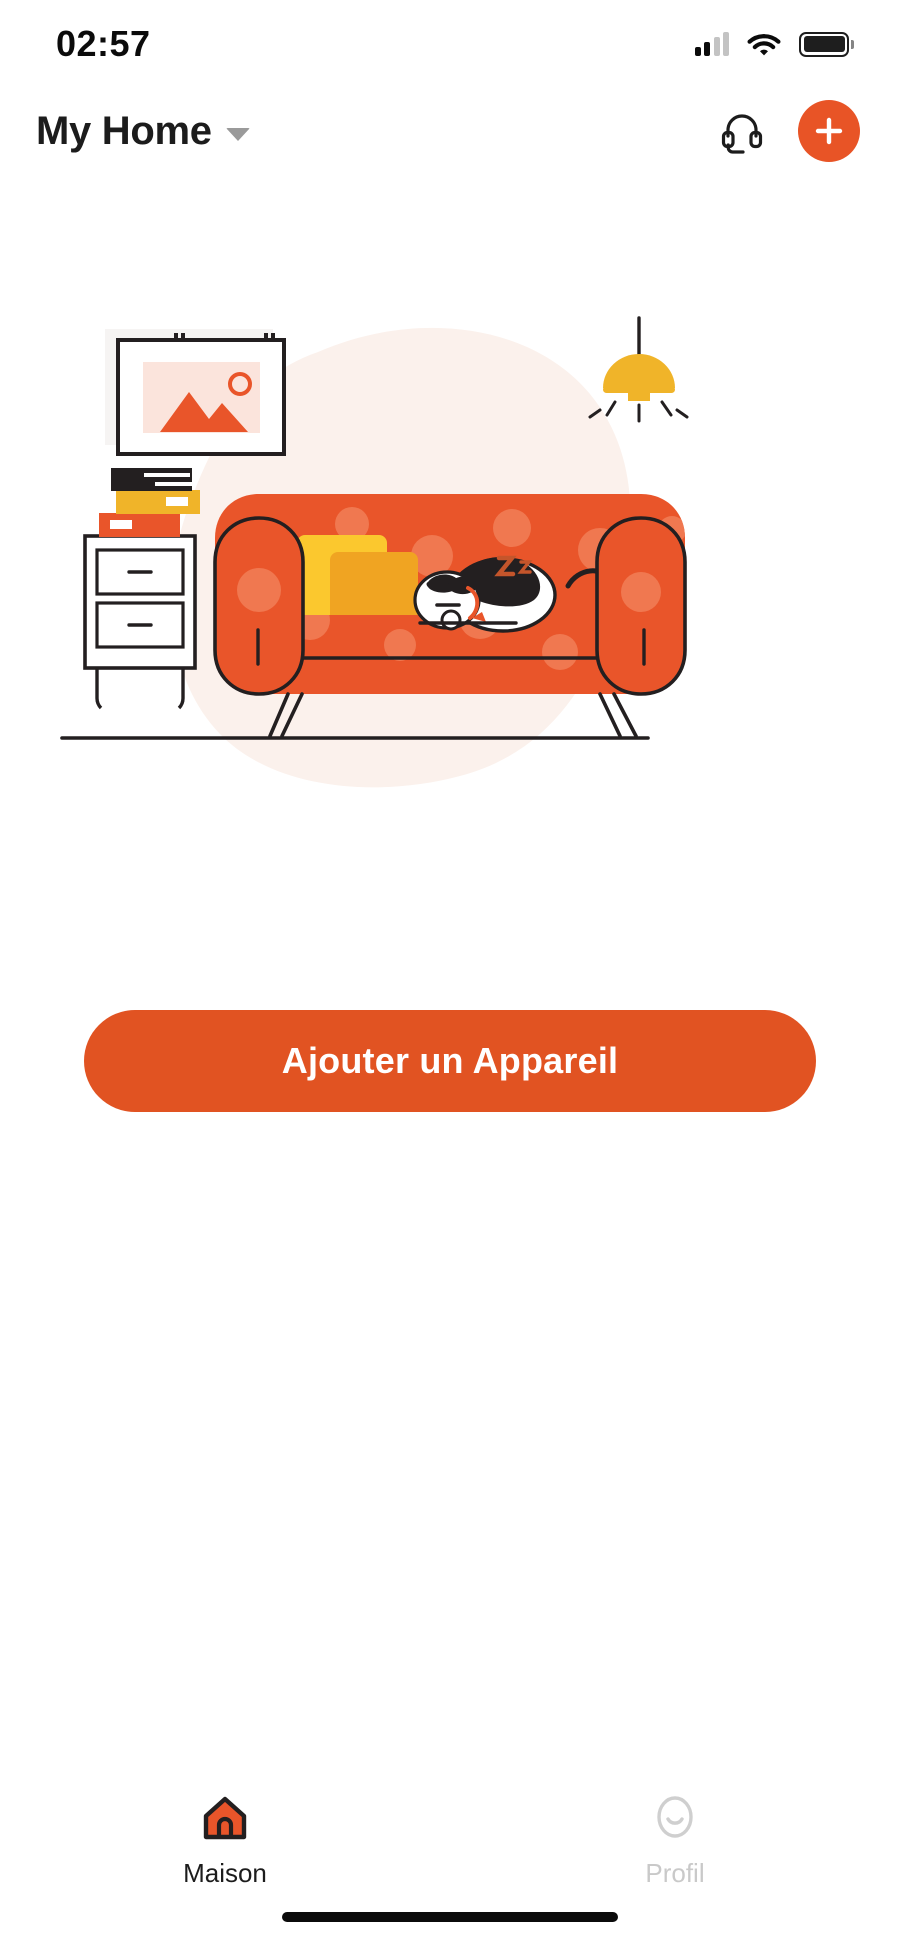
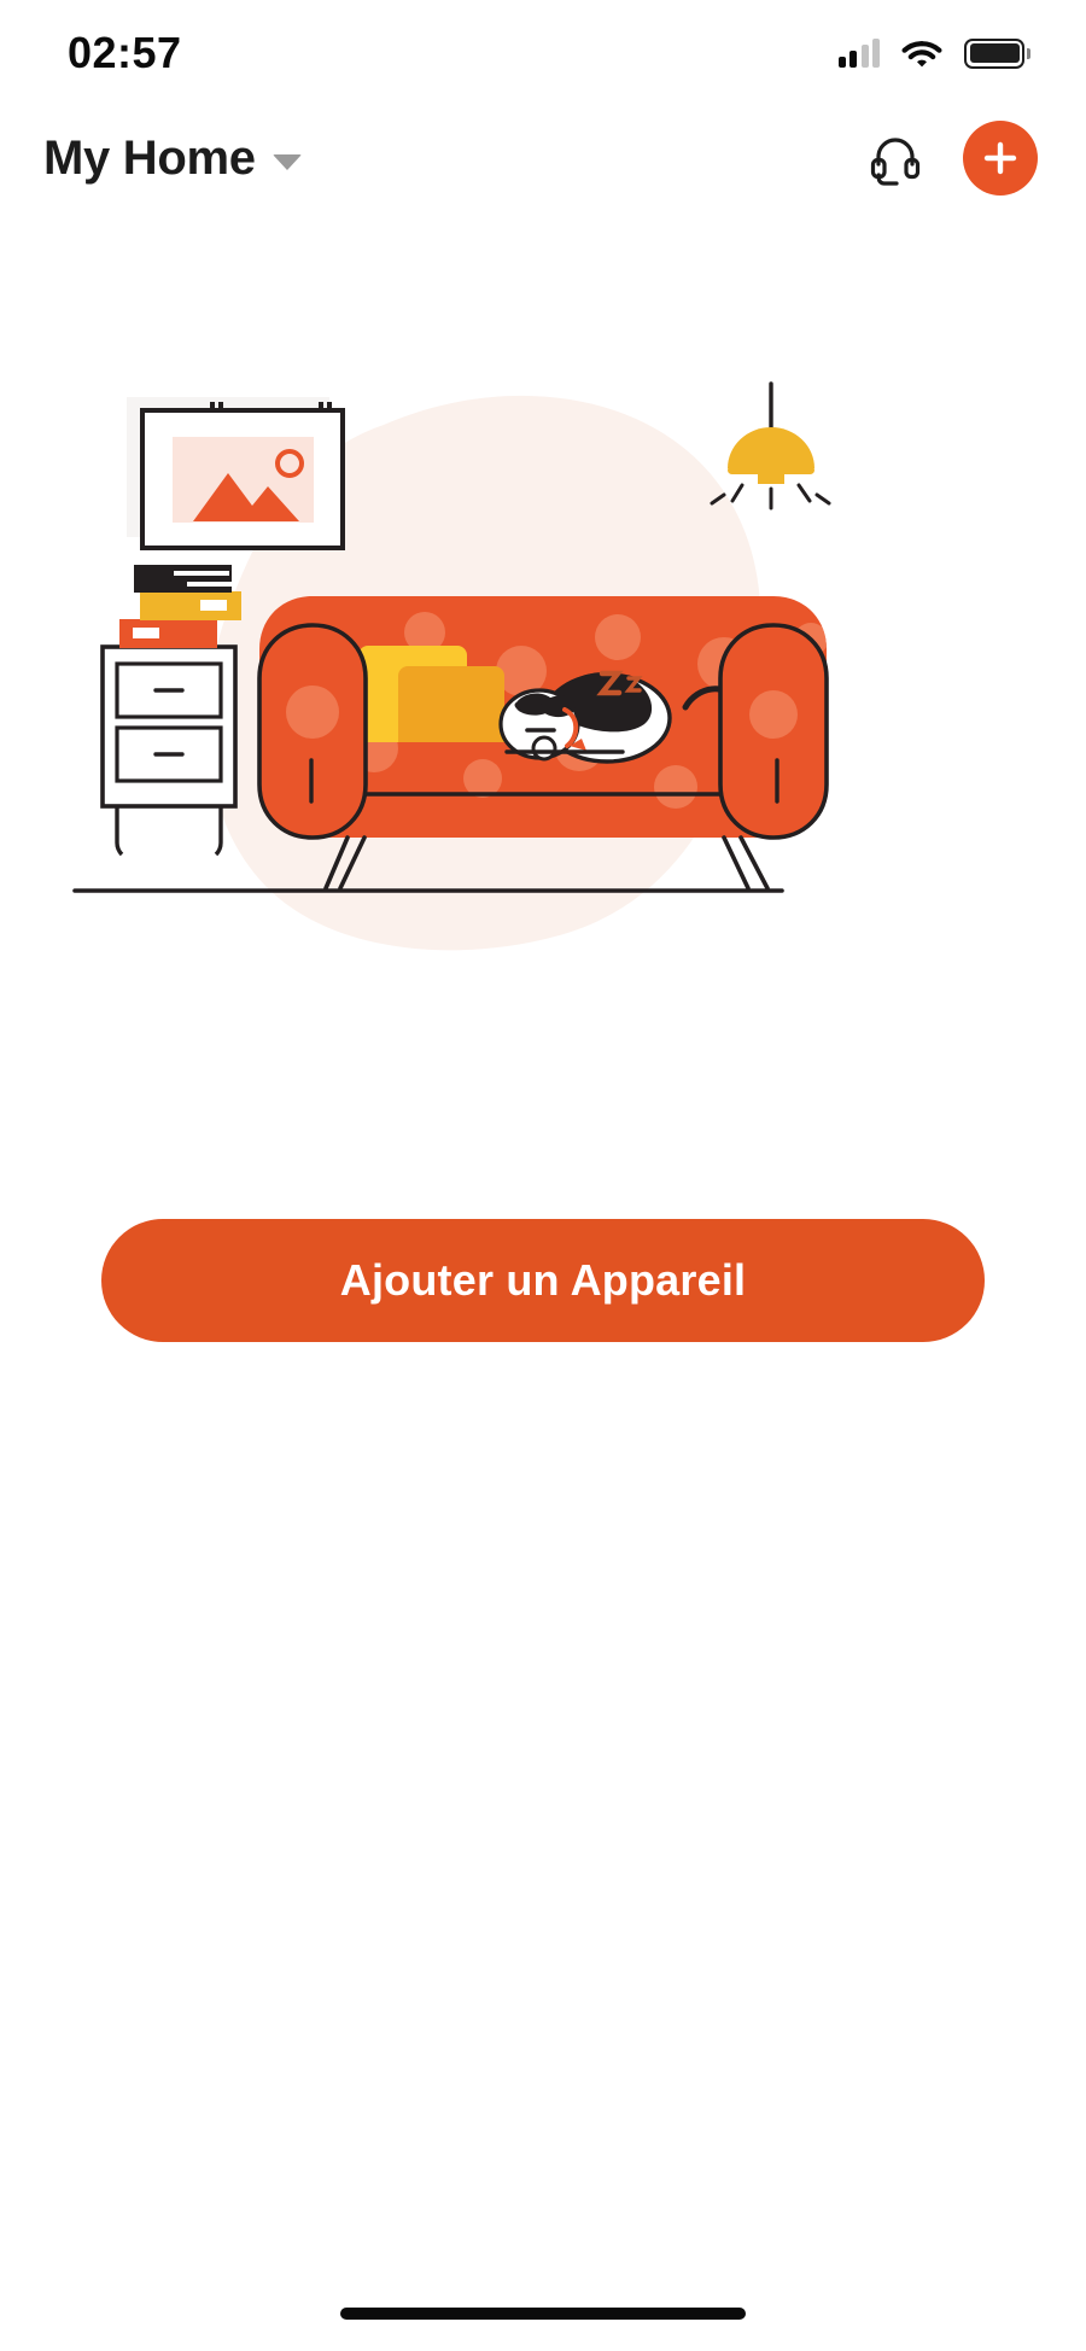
  02:57
  My Home
  Ajouter un Appareil
- Maison
- Profil
